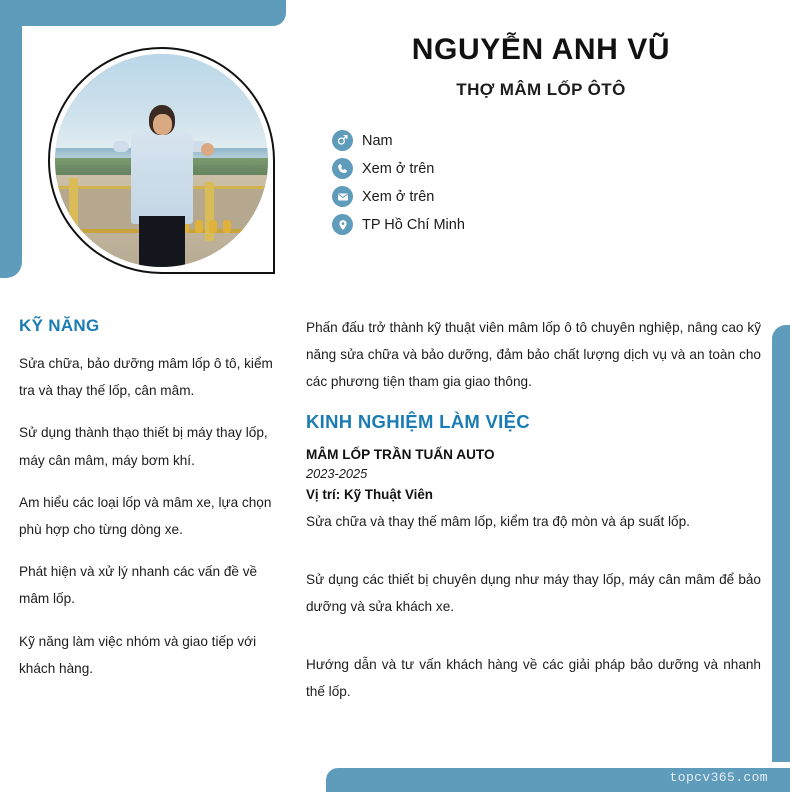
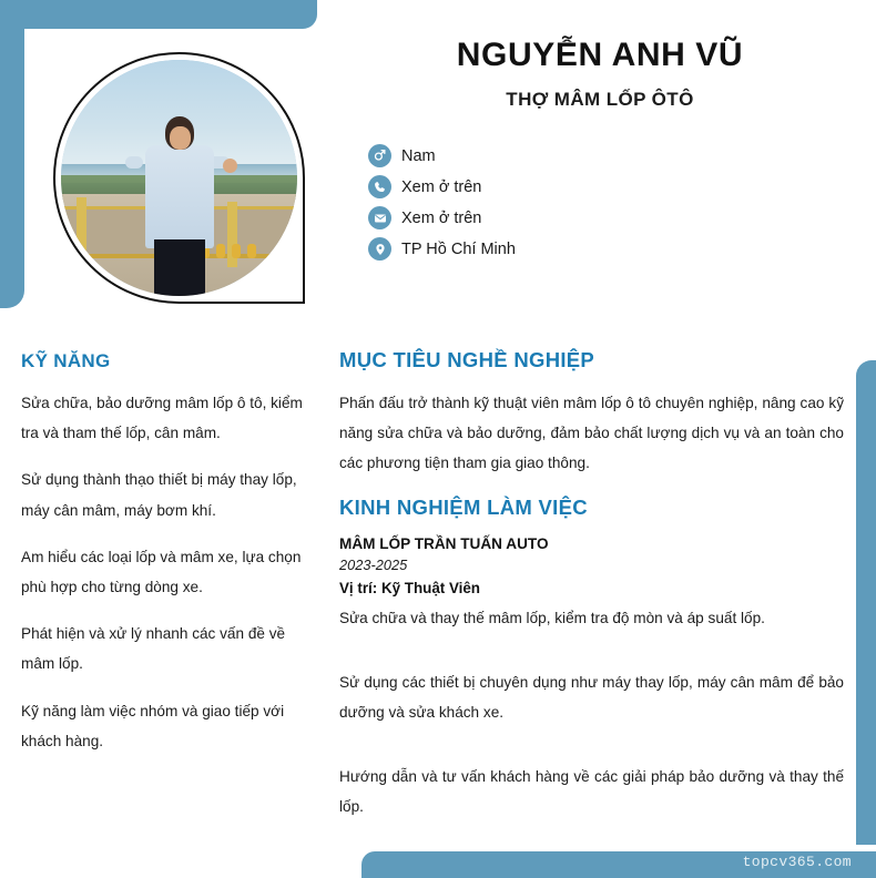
  topcv365.com
  NGUYỄN ANH VŨ
  THỢ MÂM LỐP ÔTÔ
  Nam
  Xem ở trên
  Xem ở trên
  TP Hồ Chí Minh
  KỸ NĂNG
- Sửa chữa, bảo dưỡng mâm lốp ô tô, kiểm tra và thay thế lốp, cân mâm.
+ Sửa chữa, bảo dưỡng mâm lốp ô tô, kiểm tra và tham thế lốp, cân mâm.
  Sử dụng thành thạo thiết bị máy thay lốp, máy cân mâm, máy bơm khí.
  Am hiểu các loại lốp và mâm xe, lựa chọn phù hợp cho từng dòng xe.
  Phát hiện và xử lý nhanh các vấn đề về mâm lốp.
  Kỹ năng làm việc nhóm và giao tiếp với khách hàng.
+ MỤC TIÊU NGHỀ NGHIỆP
  Phấn đấu trở thành kỹ thuật viên mâm lốp ô tô chuyên nghiệp, nâng cao kỹ năng sửa chữa và bảo dưỡng, đảm bảo chất lượng dịch vụ và an toàn cho các phương tiện tham gia giao thông.
  KINH NGHIỆM LÀM VIỆC
  MÂM LỐP TRẦN TUẤN AUTO
  2023-2025
  Vị trí: Kỹ Thuật Viên
  Sửa chữa và thay thế mâm lốp, kiểm tra độ mòn và áp suất lốp.
  Sử dụng các thiết bị chuyên dụng như máy thay lốp, máy cân mâm để bảo dưỡng và sửa khách xe.
- Hướng dẫn và tư vấn khách hàng về các giải pháp bảo dưỡng và nhanh thế lốp.
+ Hướng dẫn và tư vấn khách hàng về các giải pháp bảo dưỡng và thay thế lốp.
